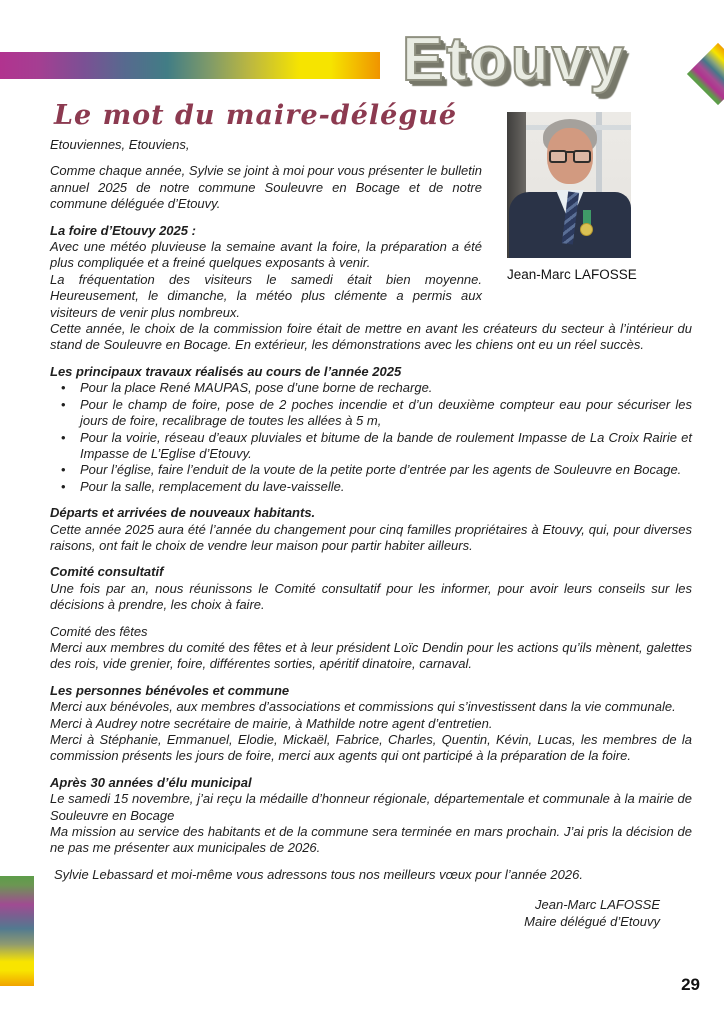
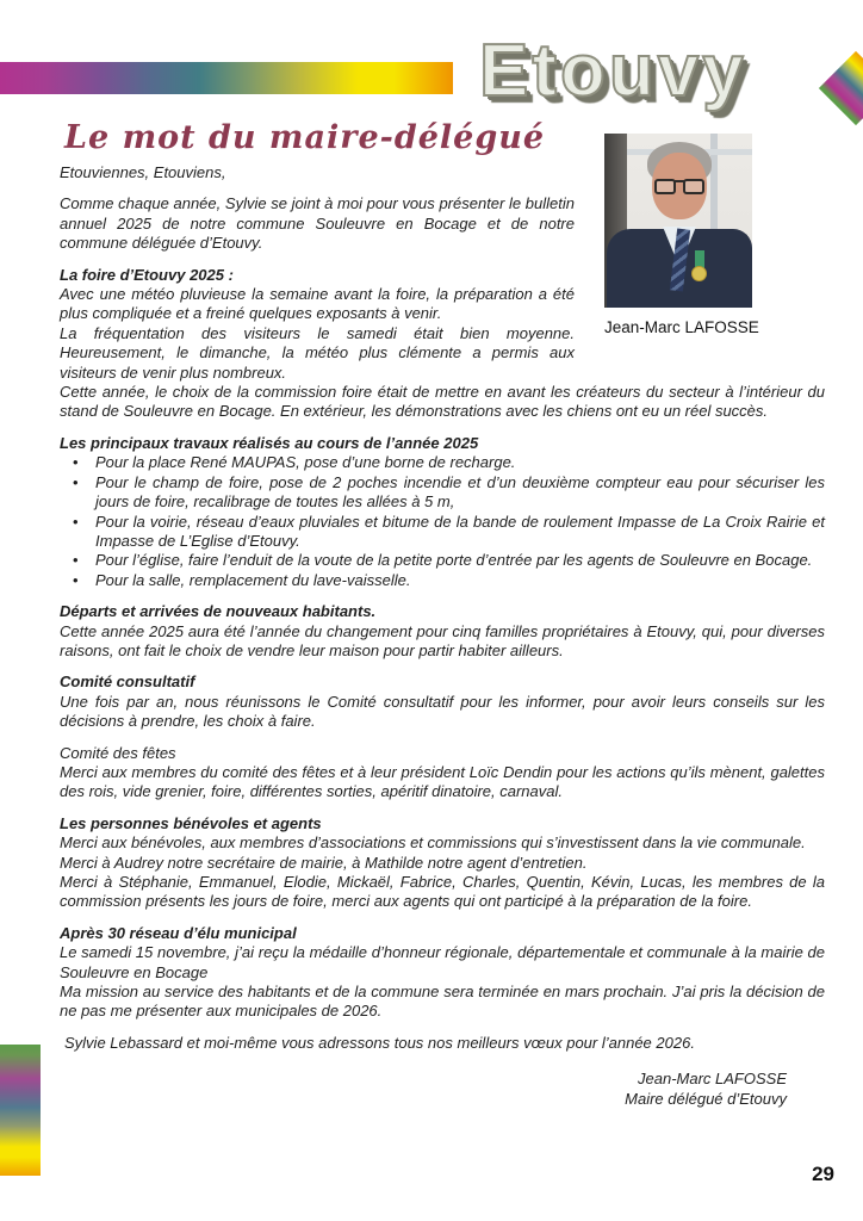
  Etouvy
  29
  Jean-Marc LAFOSSE
  Le mot du maire-délégué
  Etouviennes, Etouviens,
  Comme chaque année, Sylvie se joint à moi pour vous présenter le bulletin annuel 2025 de notre commune Souleuvre en Bocage et de notre commune déléguée d’Etouvy.
  La foire d’Etouvy 2025 :
  Avec une météo pluvieuse la semaine avant la foire, la préparation a été plus compliquée et a freiné quelques exposants à venir.
  La fréquentation des visiteurs le samedi était bien moyenne. Heureusement, le dimanche, la météo plus clémente a permis aux visiteurs de venir plus nombreux.
  Cette année, le choix de la commission foire était de mettre en avant les créateurs du secteur à l’intérieur du stand de Souleuvre en Bocage. En extérieur, les démonstrations avec les chiens ont eu un réel succès.
  Les principaux travaux réalisés au cours de l’année 2025
  Pour la place René MAUPAS, pose d’une borne de recharge.
  Pour le champ de foire, pose de 2 poches incendie et d’un deuxième compteur eau pour sécuriser les jours de foire, recalibrage de toutes les allées à 5 m,
  Pour la voirie, réseau d’eaux pluviales et bitume de la bande de roulement Impasse de La Croix Rairie et Impasse de L’Eglise d’Etouvy.
  Pour l’église, faire l’enduit de la voute de la petite porte d’entrée par les agents de Souleuvre en Bocage.
  Pour la salle, remplacement du lave-vaisselle.
  Départs et arrivées de nouveaux habitants.
  Cette année 2025 aura été l’année du changement pour cinq familles propriétaires à Etouvy, qui, pour diverses raisons, ont fait le choix de vendre leur maison pour partir habiter ailleurs.
  Comité consultatif
  Une fois par an, nous réunissons le Comité consultatif pour les informer, pour avoir leurs conseils sur les décisions à prendre, les choix à faire.
  Comité des fêtes
  Merci aux membres du comité des fêtes et à leur président Loïc Dendin pour les actions qu’ils mènent, galettes des rois, vide grenier, foire, différentes sorties, apéritif dinatoire, carnaval.
- Les personnes bénévoles et commune
+ Les personnes bénévoles et agents
  Merci aux bénévoles, aux membres d’associations et commissions qui s’investissent dans la vie communale.
  Merci à Audrey notre secrétaire de mairie, à Mathilde notre agent d’entretien.
  Merci à Stéphanie, Emmanuel, Elodie, Mickaël, Fabrice, Charles, Quentin, Kévin, Lucas, les membres de la commission présents les jours de foire, merci aux agents qui ont participé à la préparation de la foire.
- Après 30 années d’élu municipal
+ Après 30 réseau d’élu municipal
  Le samedi 15 novembre, j’ai reçu la médaille d’honneur régionale, départementale et communale à la mairie de Souleuvre en Bocage
  Ma mission au service des habitants et de la commune sera terminée en mars prochain. J’ai pris la décision de ne pas me présenter aux municipales de 2026.
  Sylvie Lebassard et moi-même vous adressons tous nos meilleurs vœux pour l’année 2026.
  Jean-Marc LAFOSSE
  Maire délégué d’Etouvy
